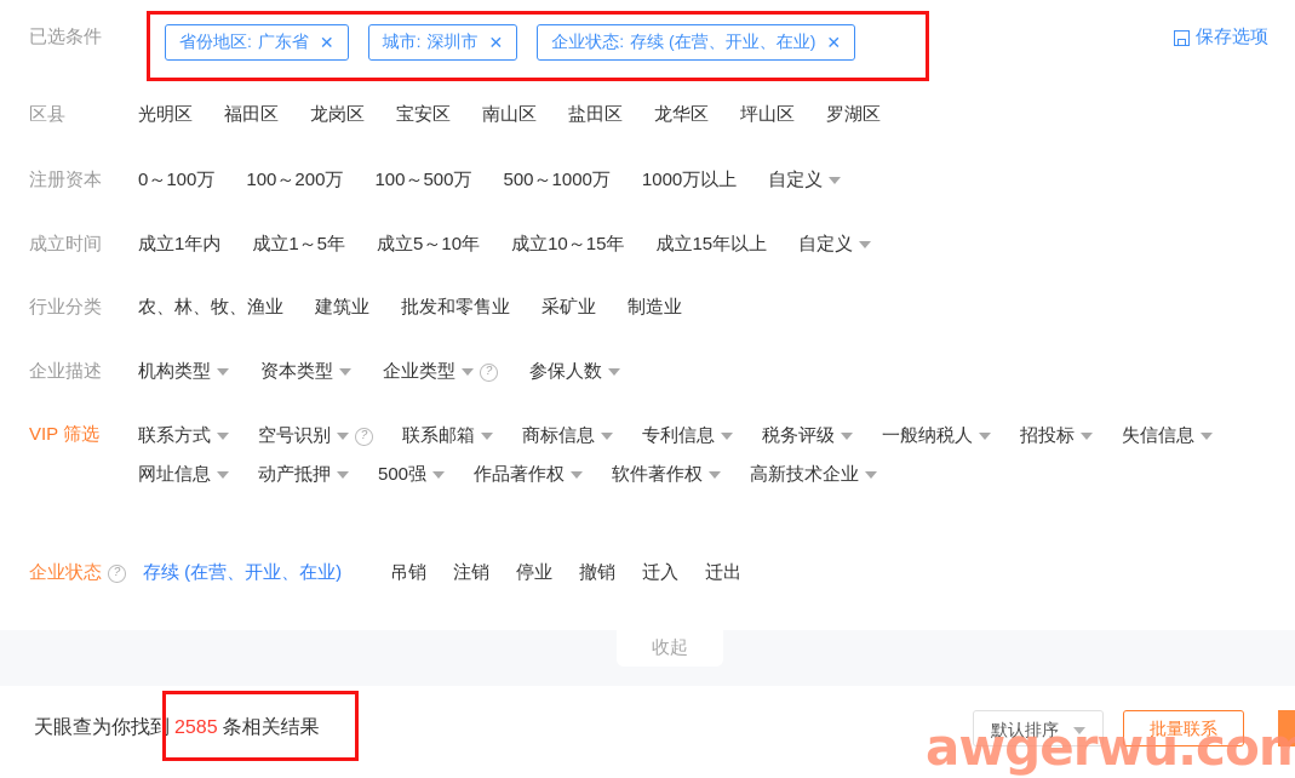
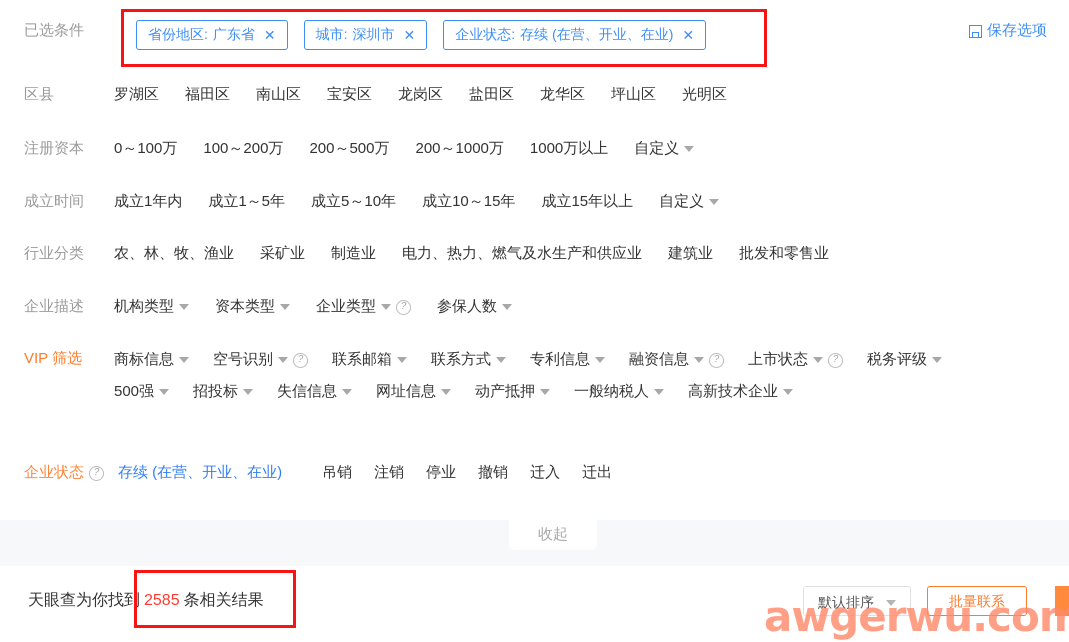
  已选条件
  省份地区:
  广东省
  ✕
  城市:
  深圳市
  ✕
  企业状态:
  存续 (在营、开业、在业)
  ✕
  保存选项
  区县
- 光明区
+ 罗湖区
  福田区
- 龙岗区
+ 南山区
  宝安区
- 南山区
+ 龙岗区
  盐田区
  龙华区
  坪山区
- 罗湖区
+ 光明区
  注册资本
  0～100万
  100～200万
- 100～500万
+ 200～500万
- 500～1000万
+ 200～1000万
  1000万以上
  自定义
  成立时间
  成立1年内
  成立1～5年
  成立5～10年
  成立10～15年
  成立15年以上
  自定义
  行业分类
  农、林、牧、渔业
- 建筑业
+ 采矿业
- 批发和零售业
+ 制造业
+ 电力、热力、燃气及水生产和供应业
- 采矿业
+ 建筑业
- 制造业
+ 批发和零售业
  企业描述
  机构类型
  资本类型
  企业类型 ?
  参保人数
  VIP 筛选
- 联系方式
+ 商标信息
  空号识别 ?
  联系邮箱
- 商标信息
+ 联系方式
  专利信息
+ 融资信息 ?
+ 上市状态 ?
  税务评级
- 一般纳税人
+ 500强
  招投标
  失信信息
  网址信息
  动产抵押
- 500强
+ 一般纳税人
- 作品著作权
- 软件著作权
  高新技术企业
  企业状态 ?
  存续 (在营、开业、在业)
  吊销
  注销
  停业
  撤销
  迁入
  迁出
  收起
  天眼查为你找到 2585 条相关结果
  默认排序
  批量联系
  awgerwu.com
